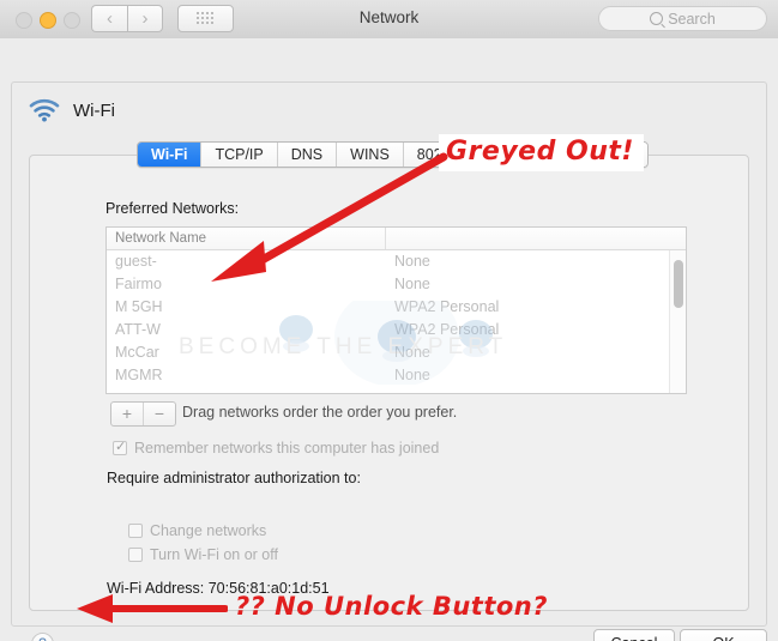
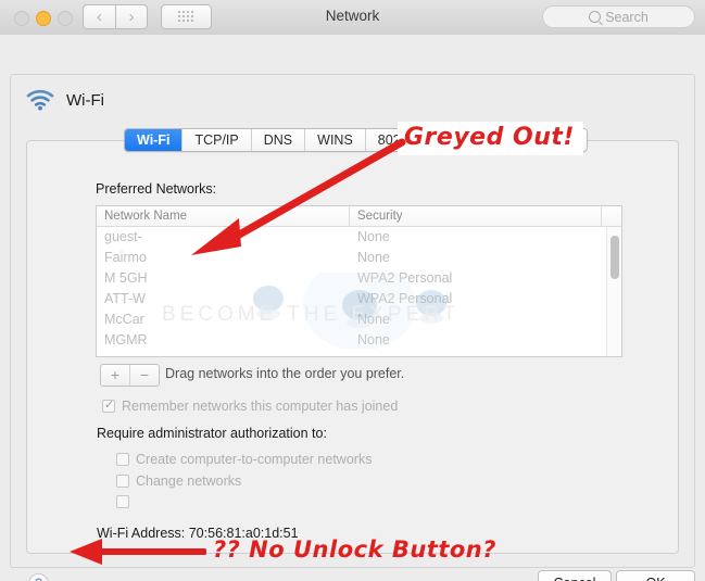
  ‹
  ›
  Network
  Search
  Wi-Fi
  Wi-Fi
  TCP/IP
  DNS
  WINS
  Preferred Networks:
  Network Name
+ Security
  BECOME THE EXPERT
  guest-
  None
  Fairmo
  None
  M 5GH
  WPA2 Personal
  ATT-W
  WPA2 Personal
  McCar
  None
  MGMR
  None
  +
  −
- Drag networks order the order you prefer.
+ Drag networks into the order you prefer.
  Remember networks this computer has joined
  Require administrator authorization to:
+ Create computer-to-computer networks
  Change networks
- Turn Wi-Fi on or off
  Wi-Fi Address: 70:56:81:a0:1d:51
  Greyed Out!
  ?? No Unlock Button?
